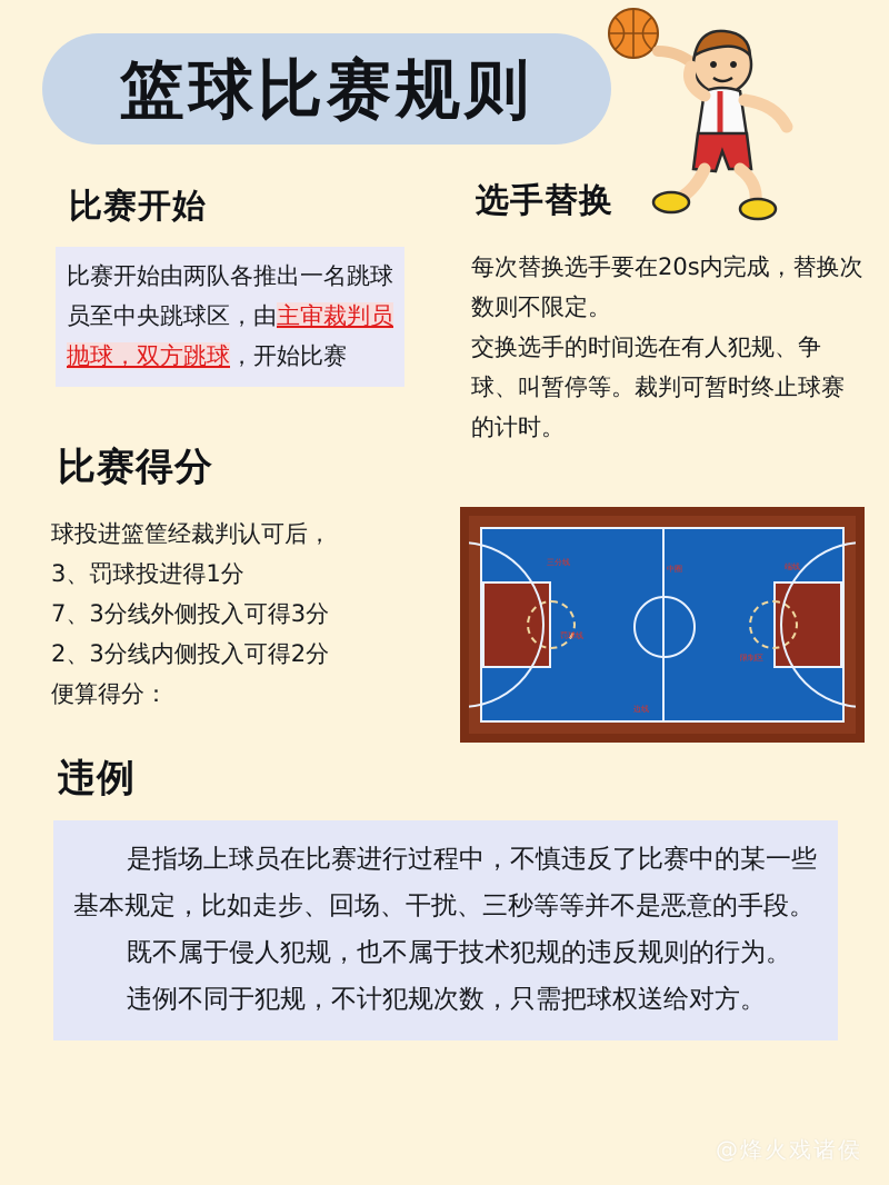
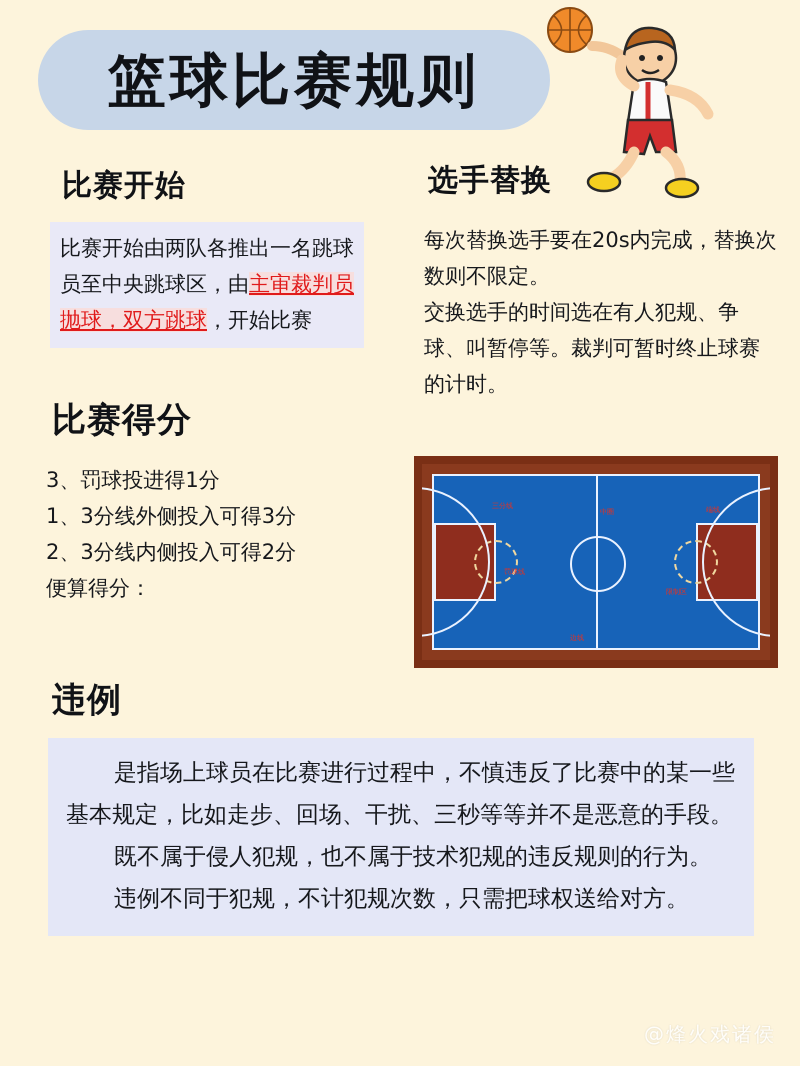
  篮球比赛规则
  比赛开始
  比赛开始由两队各推出一名跳球员至中央跳球区，由主审裁判员抛球，双方跳球，开始比赛
  选手替换
  每次替换选手要在20s内完成，替换次数则不限定。
  交换选手的时间选在有人犯规、争球、叫暂停等。裁判可暂时终止球赛的计时。
  比赛得分
- 球投进篮筐经裁判认可后，
  3、罚球投进得1分
- 7、3分线外侧投入可得3分
+ 1、3分线外侧投入可得3分
  2、3分线内侧投入可得2分
  便算得分：
  三分线
  中圈
  罚球线
  限制区
  端线
  边线
  违例
  是指场上球员在比赛进行过程中，不慎违反了比赛中的某一些基本规定，比如走步、回场、干扰、三秒等等并不是恶意的手段。
  既不属于侵人犯规，也不属于技术犯规的违反规则的行为。
  违例不同于犯规，不计犯规次数，只需把球权送给对方。
  @烽火戏诸侯
